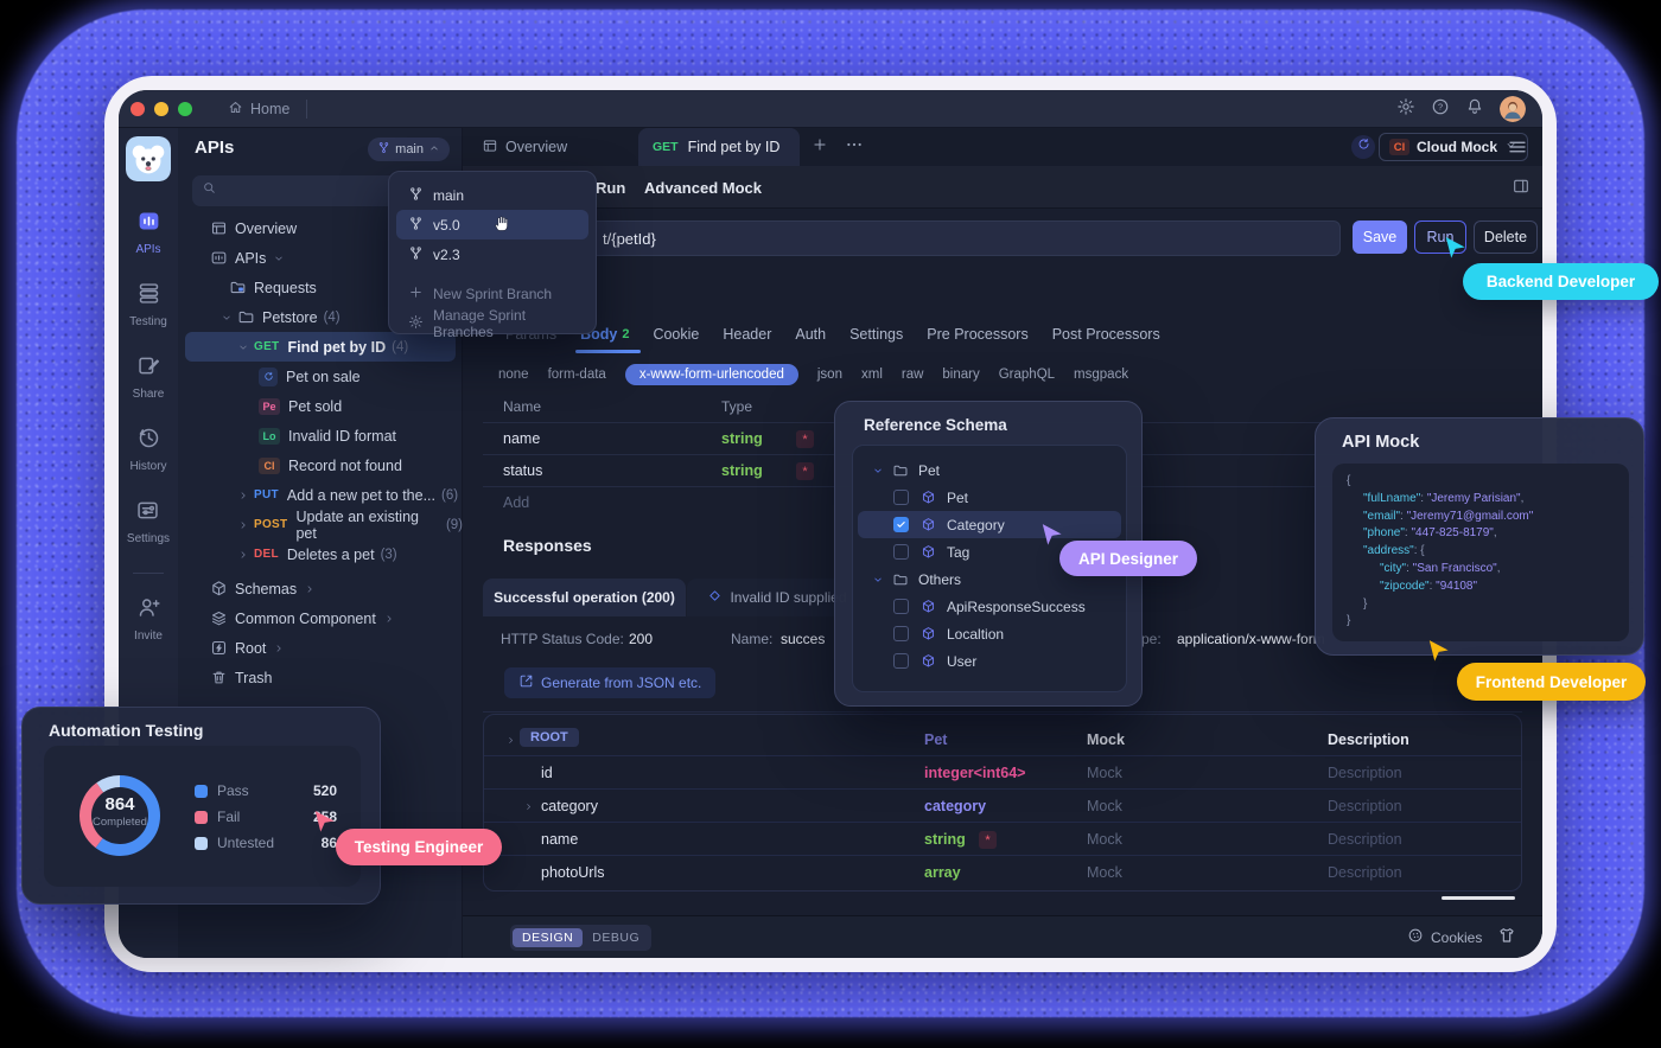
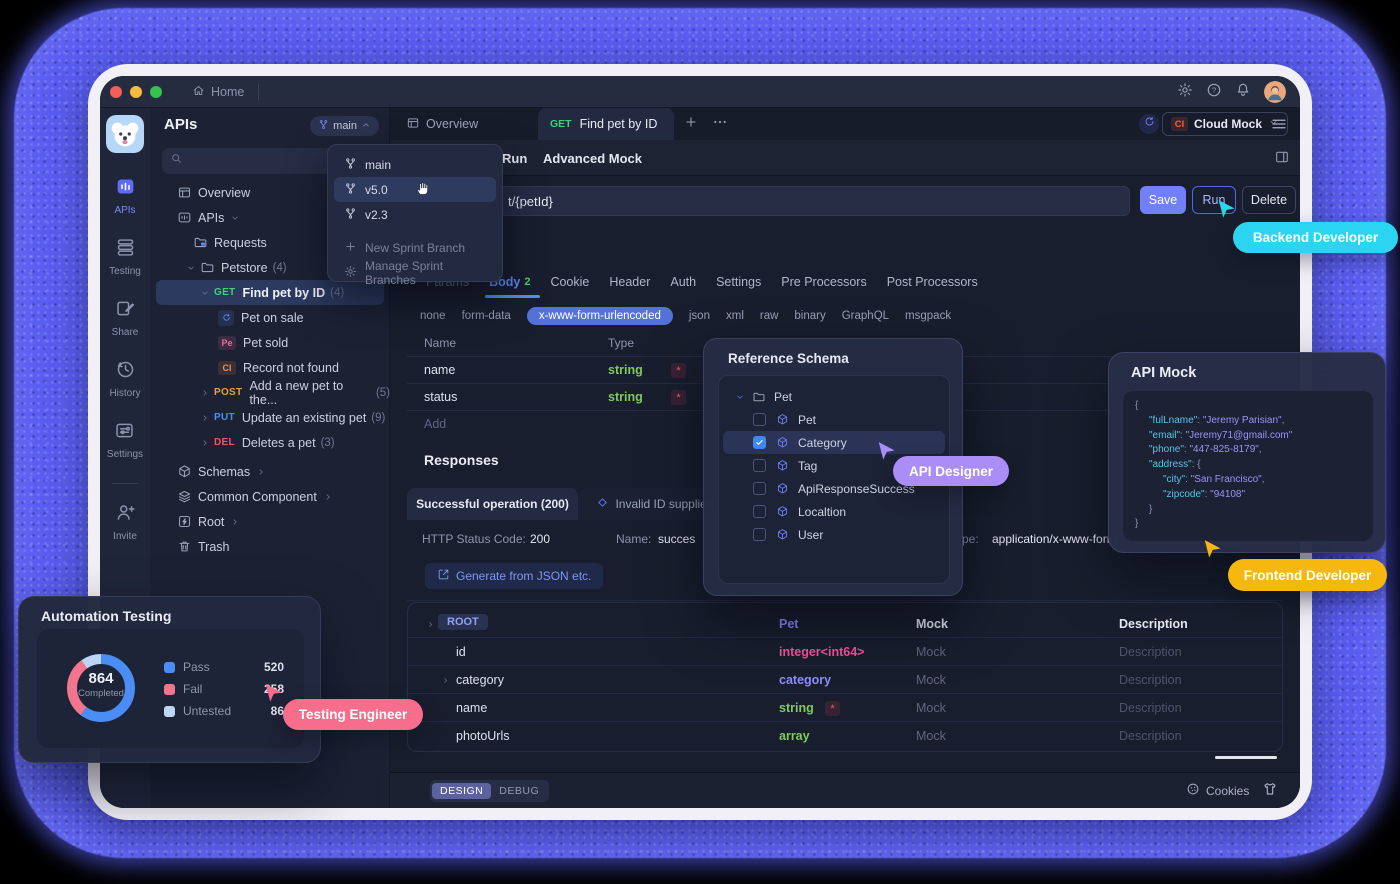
  Home
  ?
  APIs
  Testing
  Share
  History
  Settings
  Invite
  APIs
  main
  Overview
  APIs
  Requests
  Petstore
  (4)
  GET
  Find pet by ID
  (4)
  Pet on sale
  Pe
  Pet sold
- Lo
- Invalid ID format
  Cl
  Record not found
- PUT
+ POST
  Add a new pet to the...
- (6)
+ (5)
- POST
+ PUT
  Update an existing pet
  (9)
  DEL
  Deletes a pet
  (3)
  Schemas
  Common Component
  Root
  Trash
  Overview
  GET
  Find pet by ID
  Cl
  Cloud Mock
  Run
  Advanced Mock
  t/{petId}
  Save
  Run
  Delete
  Params
  Body
  2
  Cookie
  Header
  Auth
  Settings
  Pre Processors
  Post Processors
  none
  form-data
  x-www-form-urlencoded
  json
  xml
  raw
  binary
  GraphQL
  msgpack
  Name
  Type
  name
  string
  *
  status
  string
  *
  Add
  Responses
  Successful operation (200)
  Invalid ID suppli
  HTTP Status Code:
  200
  Name:
  succes
  pe:
  application/x-www-for
  Generate from JSON etc.
  ROOT
  Pet
  Mock
  Description
  id
  integer<int64>
  Mock
  Description
  category
  category
  Mock
  Description
  name
  string
  *
  Mock
  Description
  photoUrls
  array
  Mock
  Description
  DESIGN
  DEBUG
  Cookies
  main
  v5.0
  v2.3
  New Sprint Branch
  Manage Sprint Branches
  Reference Schema
  Pet
  Pet
  Category
  Tag
- Others
  ApiResponseSuccess
  Localtion
  User
  API Mock
  {
  "fulLname": "Jeremy Parisian",
  "email": "Jeremy71@gmail.com"
  "phone": "447-825-8179",
  "address": {
  "city": "San Francisco",
  "zipcode": "94108"
  }
  }
  Automation Testing
  864
  Completed
  Pass
  520
  Fail
  Untested
  86
  Backend Developer
  API Designer
  Frontend Developer
  Testing Engineer
